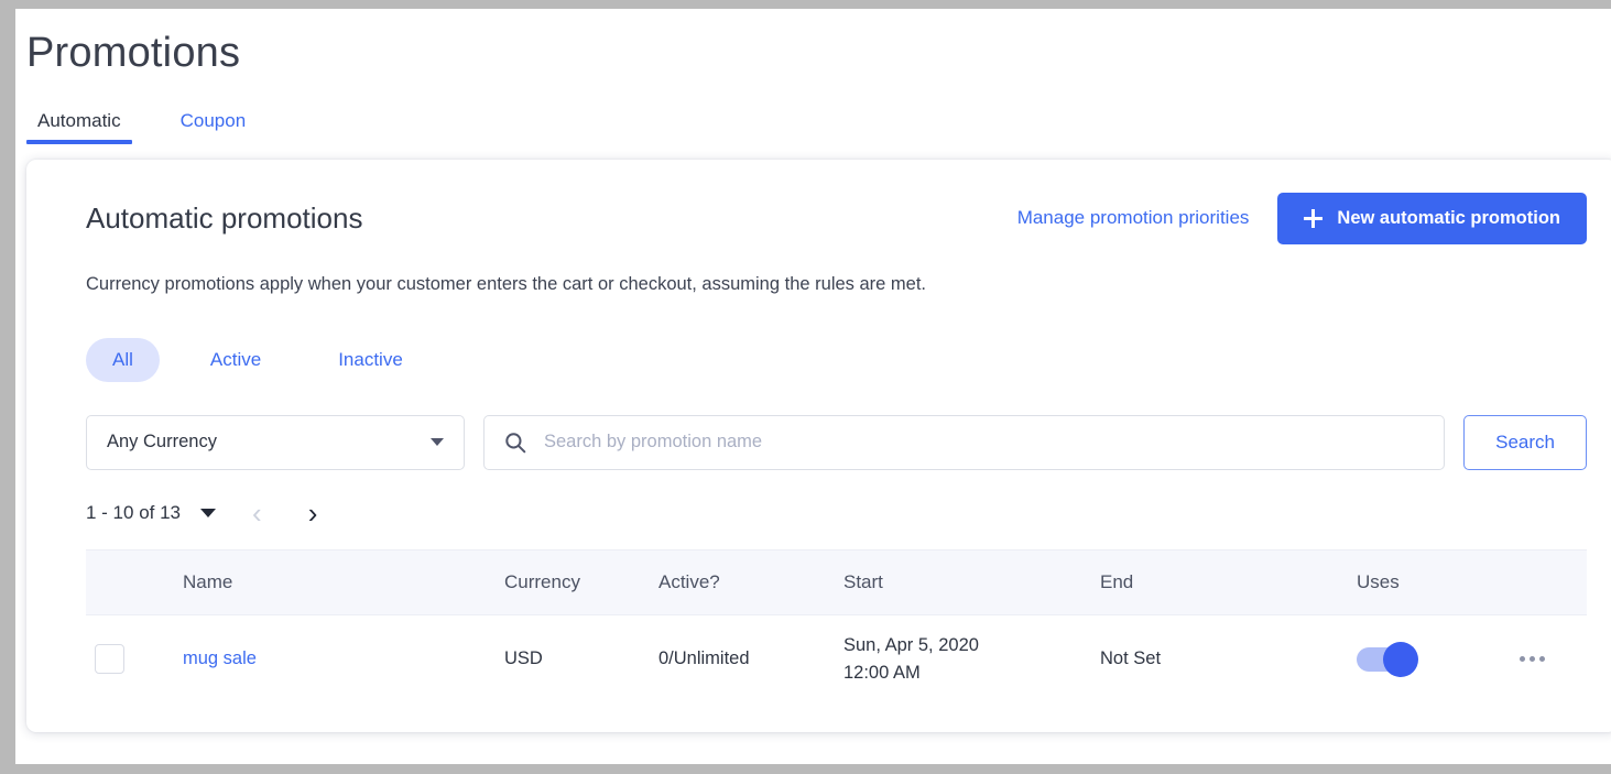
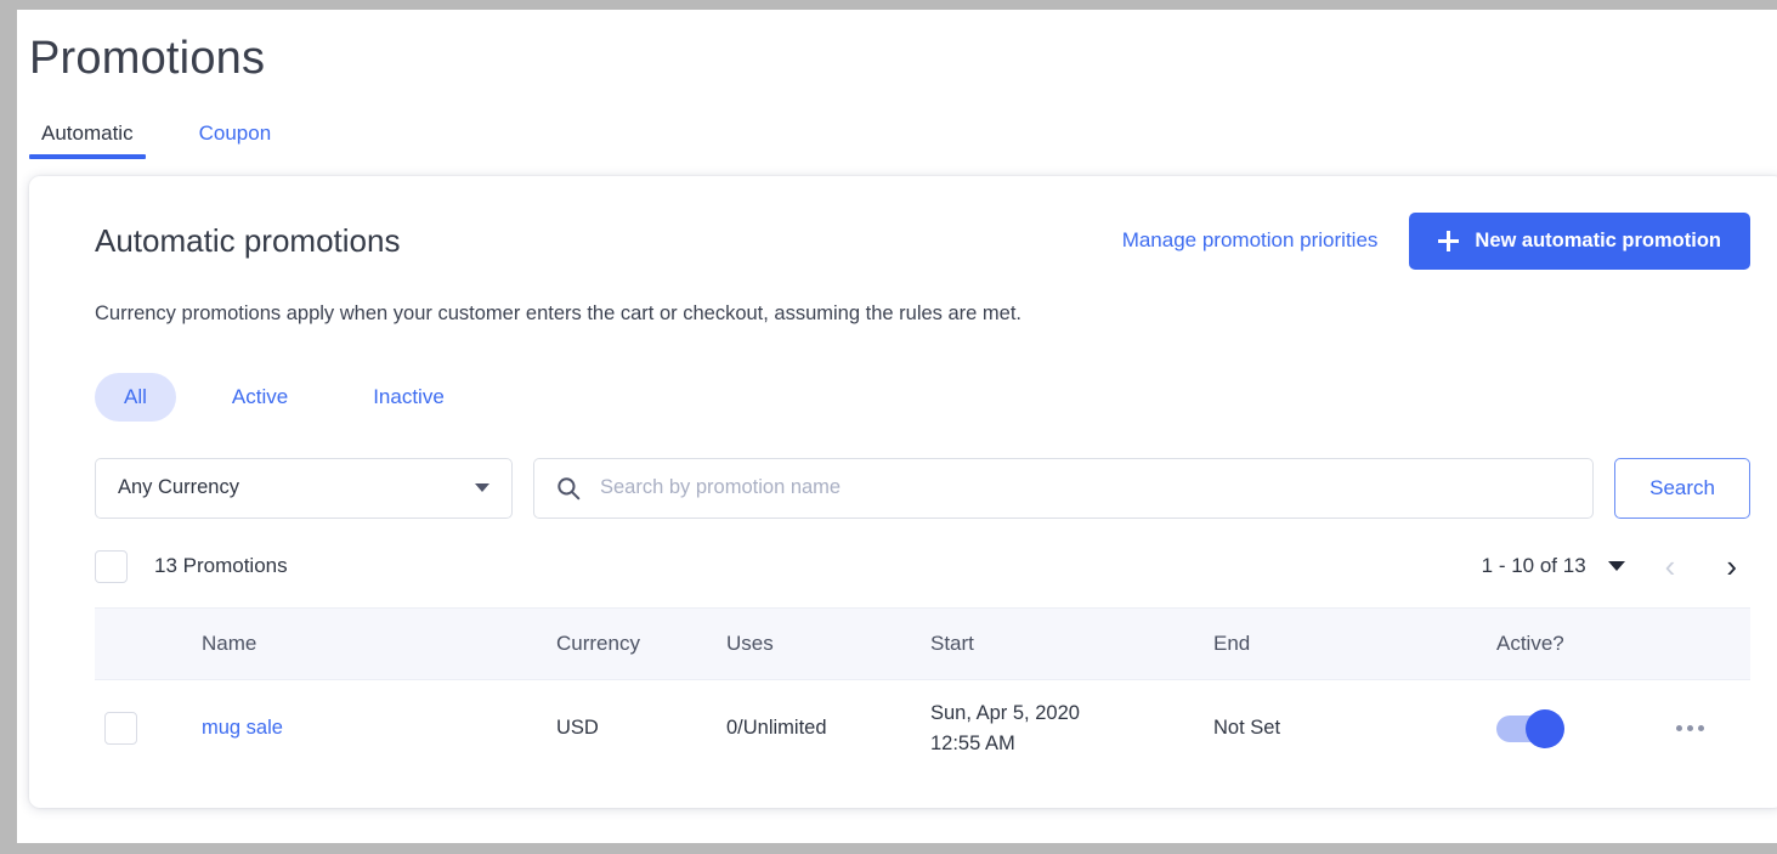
  Promotions
  Automatic
  Coupon
  Automatic promotions
  Manage promotion priorities
  New automatic promotion
  Currency promotions apply when your customer enters the cart or checkout, assuming the rules are met.
  All
  Active
  Inactive
  Any Currency
  Search by promotion name
  Search
+ 13 Promotions
  1 - 10 of 13
  ‹
  ›
  Name
  Currency
- Active?
+ Uses
  Start
  End
- Uses
+ Active?
  mug sale
  USD
  0/Unlimited
  Sun, Apr 5, 2020
- 12:00 AM
+ 12:55 AM
  Not Set
